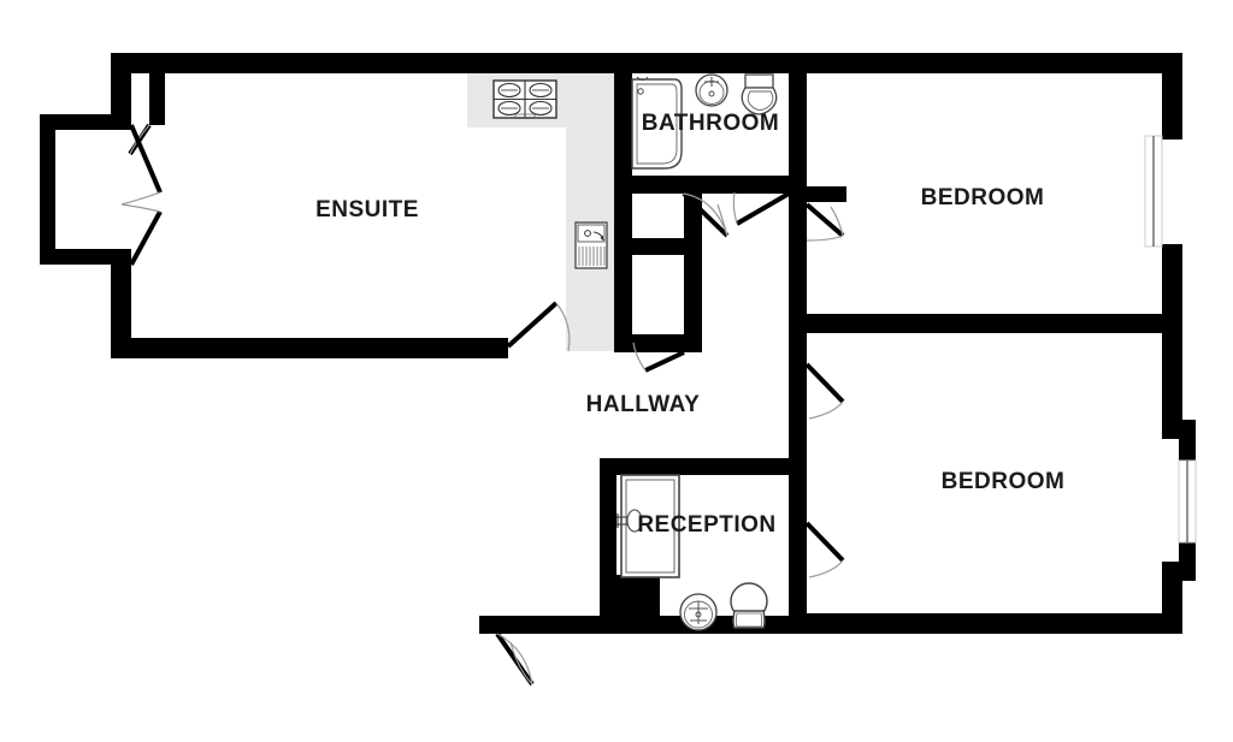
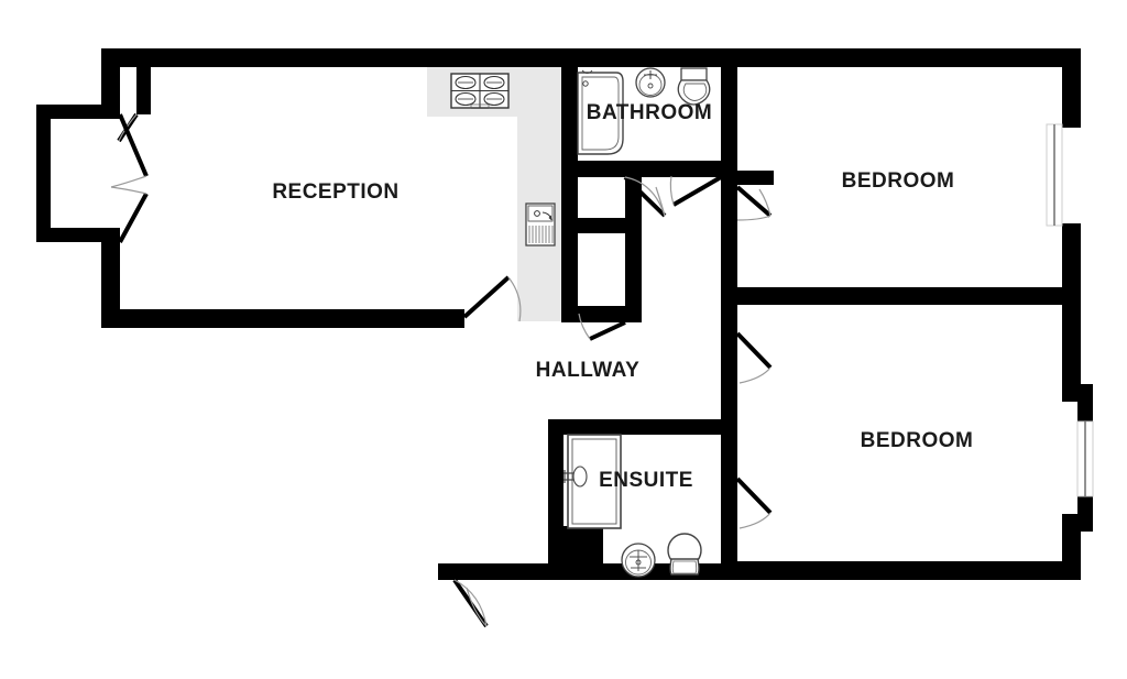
- ENSUITE
+ RECEPTION
  BATHROOM
  BEDROOM
  BEDROOM
  HALLWAY
- RECEPTION
+ ENSUITE
